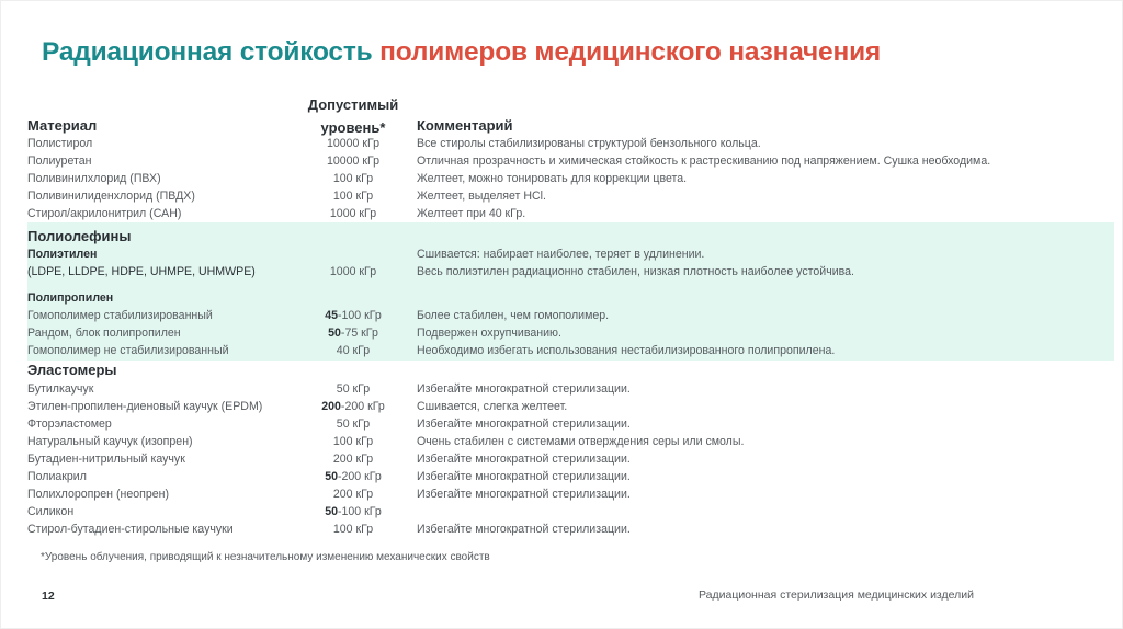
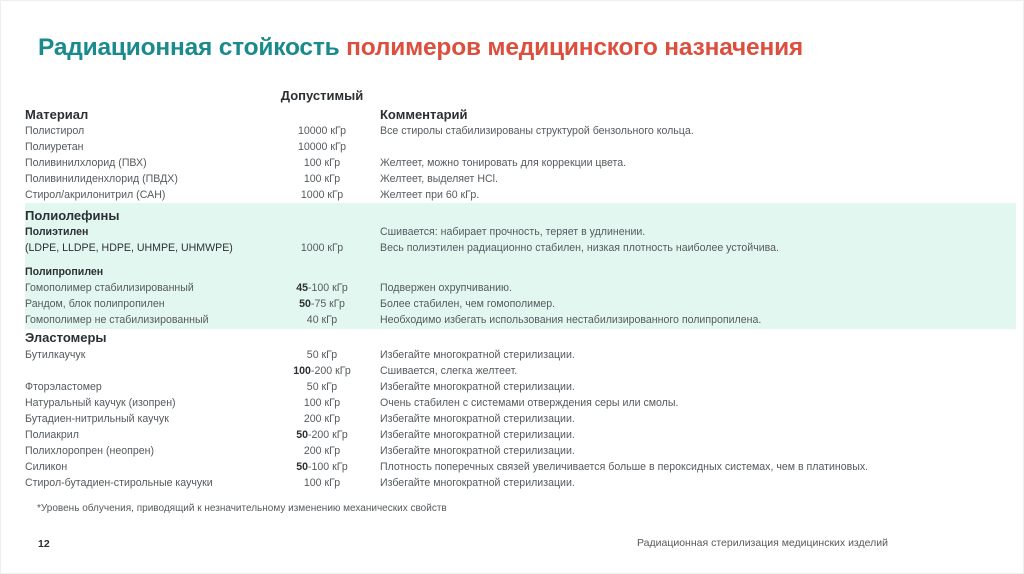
  Радиационная стойкость полимеров медицинского назначения
  Материал
  Допустимый
- уровень*
  Комментарий
  Полистирол
  10000 кГр
  Все стиролы стабилизированы структурой бензольного кольца.
  Полиуретан
  10000 кГр
- Отличная прозрачность и химическая стойкость к растрескиванию под напряжением. Сушка необходима.
  Поливинилхлорид (ПВХ)
  100 кГр
  Желтеет, можно тонировать для коррекции цвета.
  Поливинилиденхлорид (ПВДХ)
  100 кГр
  Желтеет, выделяет HCl.
  Стирол/акрилонитрил (САН)
  1000 кГр
- Желтеет при 40 кГр.
+ Желтеет при 60 кГр.
  Полиолефины
  Полиэтилен
- Сшивается: набирает наиболее, теряет в удлинении.
+ Сшивается: набирает прочность, теряет в удлинении.
  (LDPE, LLDPE, HDPE, UHMPE, UHMWPE)
  1000 кГр
  Весь полиэтилен радиационно стабилен, низкая плотность наиболее устойчива.
  Полипропилен
  Гомополимер стабилизированный
  45-100 кГр
- Более стабилен, чем гомополимер.
+ Подвержен охрупчиванию.
  Рандом, блок полипропилен
  50-75 кГр
- Подвержен охрупчиванию.
+ Более стабилен, чем гомополимер.
  Гомополимер не стабилизированный
  40 кГр
  Необходимо избегать использования нестабилизированного полипропилена.
  Эластомеры
  Бутилкаучук
  50 кГр
  Избегайте многократной стерилизации.
- Этилен-пропилен-диеновый каучук (EPDM)
- 200-200 кГр
+ 100-200 кГр
  Сшивается, слегка желтеет.
  Фторэластомер
  50 кГр
  Избегайте многократной стерилизации.
  Натуральный каучук (изопрен)
  100 кГр
  Очень стабилен с системами отверждения серы или смолы.
  Бутадиен-нитрильный каучук
  200 кГр
  Избегайте многократной стерилизации.
  Полиакрил
  50-200 кГр
  Избегайте многократной стерилизации.
  Полихлоропрен (неопрен)
  200 кГр
  Избегайте многократной стерилизации.
  Силикон
  50-100 кГр
+ Плотность поперечных связей увеличивается больше в пероксидных системах, чем в платиновых.
  Стирол-бутадиен-стирольные каучуки
  100 кГр
  Избегайте многократной стерилизации.
  *Уровень облучения, приводящий к незначительному изменению механических свойств
  12
  Радиационная стерилизация медицинских изделий
